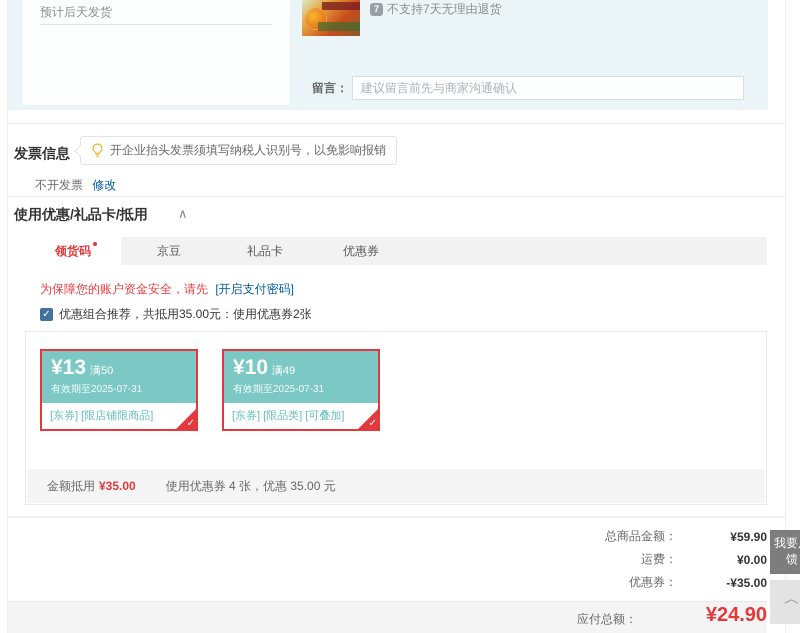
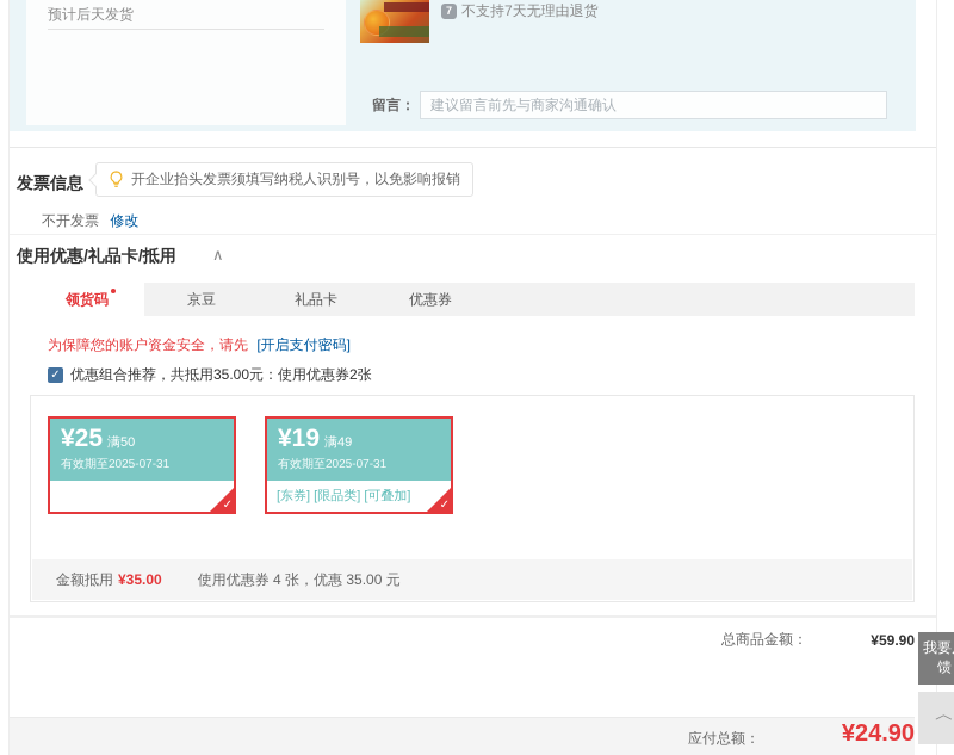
  预计后天发货
  7
  不支持7天无理由退货
  留言：
  建议留言前先与商家沟通确认
  发票信息
  开企业抬头发票须填写纳税人识别号，以免影响报销
  不开发票 修改
  使用优惠/礼品卡/抵用
  ∧
  领货码
  京豆
  礼品卡
  优惠券
  为保障您的账户资金安全，请先 [开启支付密码]
  ✓
  优惠组合推荐，共抵用35.00元：使用优惠券2张
- ¥13 满50
+ ¥25 满50
  有效期至2025-07-31
- [东券] [限店铺限商品]
  ✓
- ¥10 满49
+ ¥19 满49
  有效期至2025-07-31
  [东券] [限品类] [可叠加]
  ✓
  金额抵用 ¥35.00 使用优惠券 4 张，优惠 35.00 元
  总商品金额：
  ¥59.90
- 运费：
- ¥0.00
- 优惠券：
- -¥35.00
  应付总额：
  ¥24.90
  我要馈
  ︿
